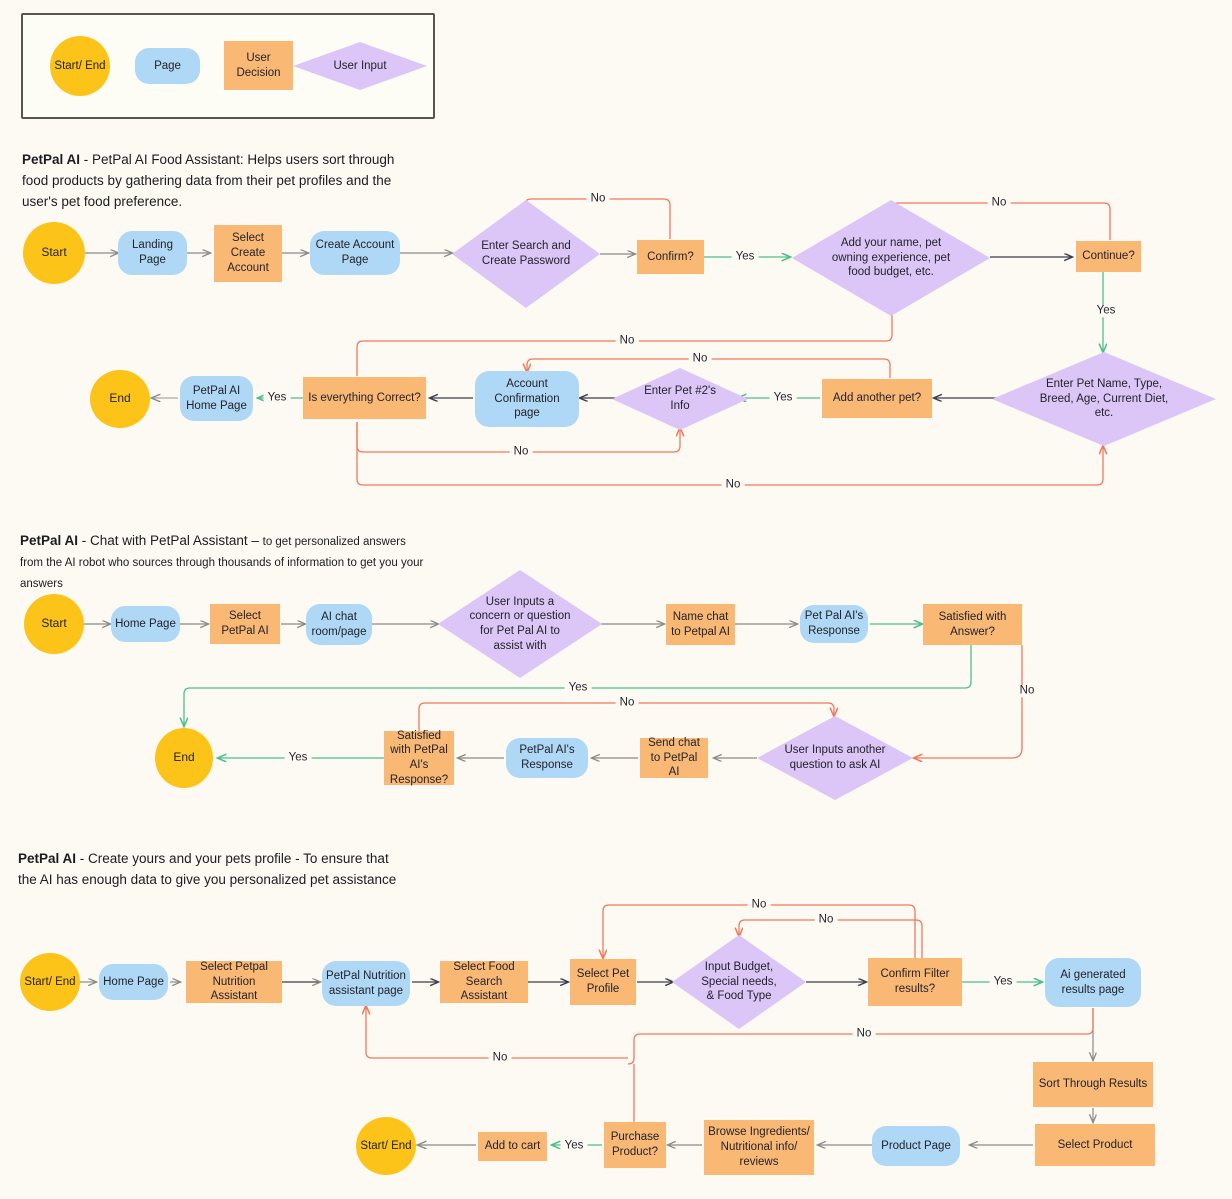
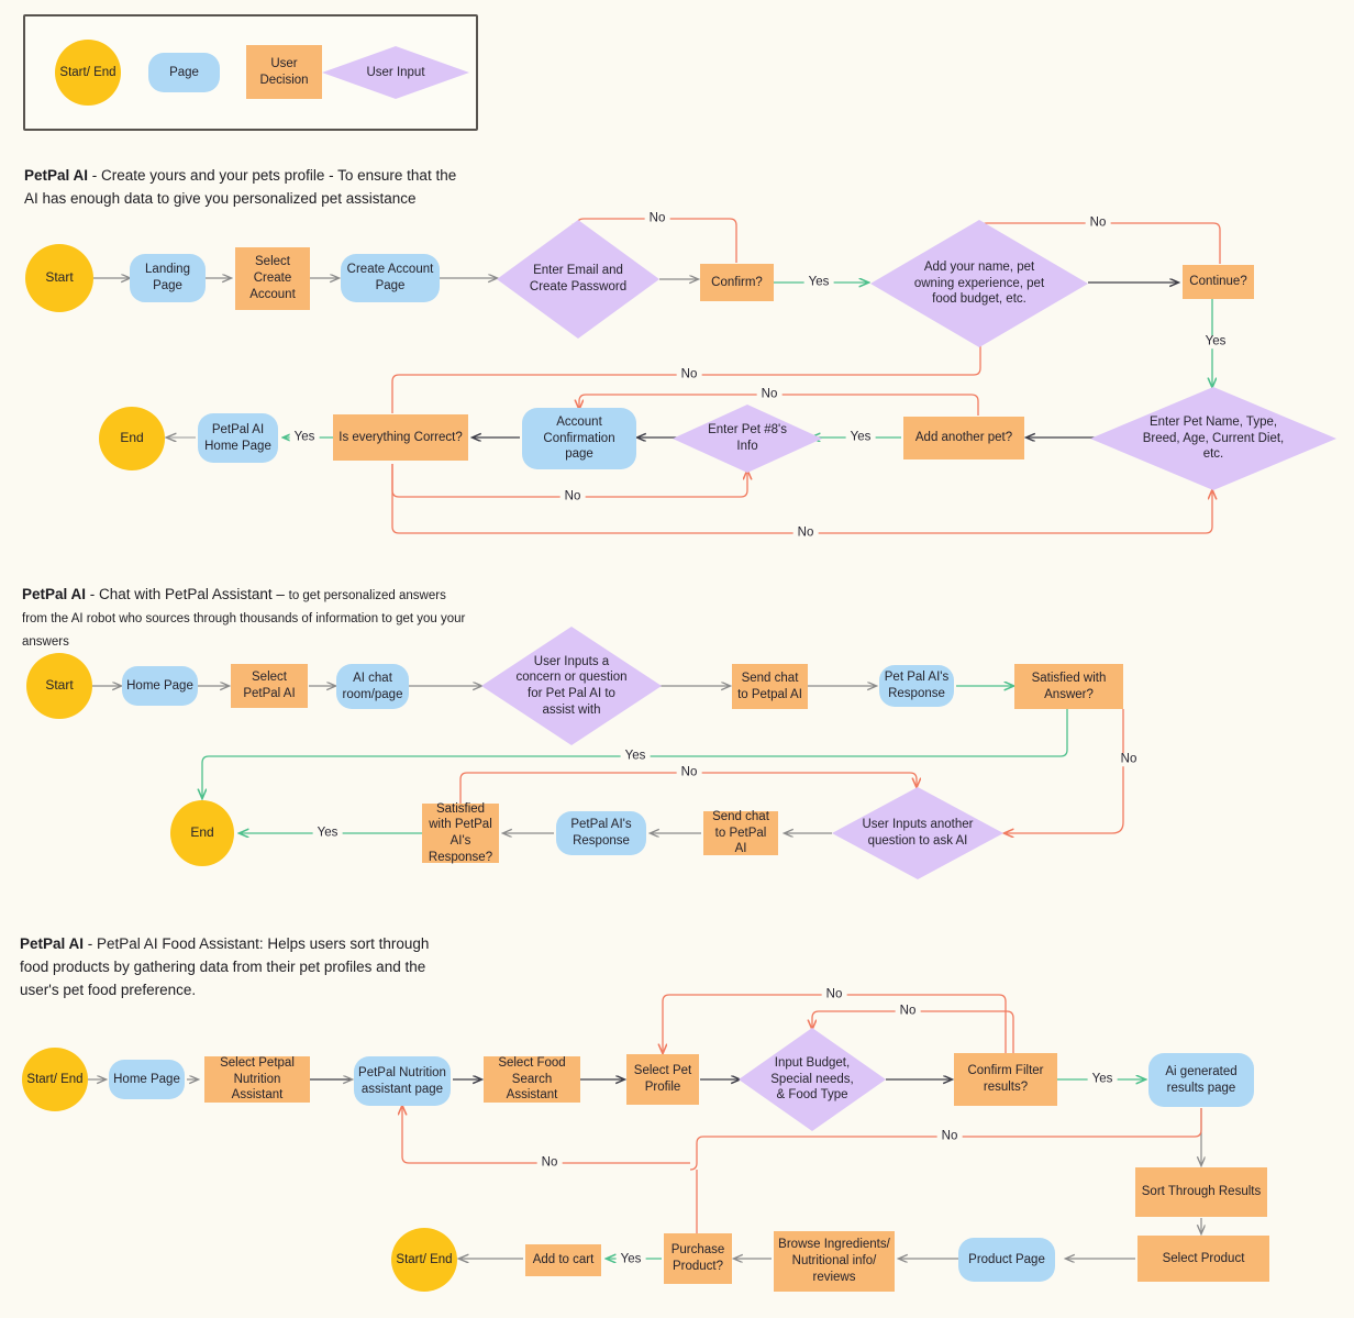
  Start/ End
  Page
  User Decision
  User Input
- PetPal AI - PetPal AI Food Assistant: Helps users sort through food products by gathering data from their pet profiles and the user's pet food preference.
+ PetPal AI - Create yours and your pets profile - To ensure that the AI has enough data to give you personalized pet assistance
  Start
  Landing Page
  Select Create Account
  Create Account Page
- Enter Search and Create Password
+ Enter Email and Create Password
  Confirm?
  Add your name, pet owning experience, pet food budget, etc.
  Continue?
  Enter Pet Name, Type, Breed, Age, Current Diet, etc.
  Add another pet?
- Enter Pet #2's Info
+ Enter Pet #8's Info
  Account Confirmation page
  Is everything Correct?
  PetPal AI Home Page
  End
  No
  Yes
  No
  Yes
  Yes
  No
  No
  Yes
  No
  No
  PetPal AI - Chat with PetPal Assistant – to get personalized answers from the AI robot who sources through thousands of information to get you your answers
  Start
  Home Page
  Select PetPal AI
  AI chat room/page
  User Inputs a concern or question for Pet Pal AI to assist with
- Name chat to Petpal AI
+ Send chat to Petpal AI
  Pet Pal AI's Response
  Satisfied with Answer?
  User Inputs another question to ask AI
  Send chat to PetPal AI
  PetPal AI's Response
  Satisfied with PetPal AI's Response?
  End
  No
  Yes
  No
  Yes
- PetPal AI - Create yours and your pets profile - To ensure that the AI has enough data to give you personalized pet assistance
+ PetPal AI - PetPal AI Food Assistant: Helps users sort through food products by gathering data from their pet profiles and the user's pet food preference.
  Start/ End
  Home Page
  Select Petpal Nutrition Assistant
  PetPal Nutrition assistant page
  Select Food Search Assistant
  Select Pet Profile
  Input Budget, Special needs, & Food Type
  Confirm Filter results?
  Ai generated results page
  Sort Through Results
  Select Product
  Product Page
  Browse Ingredients/ Nutritional info/ reviews
  Purchase Product?
  Add to cart
  Start/ End
  No
  No
  Yes
  No
  No
  Yes
